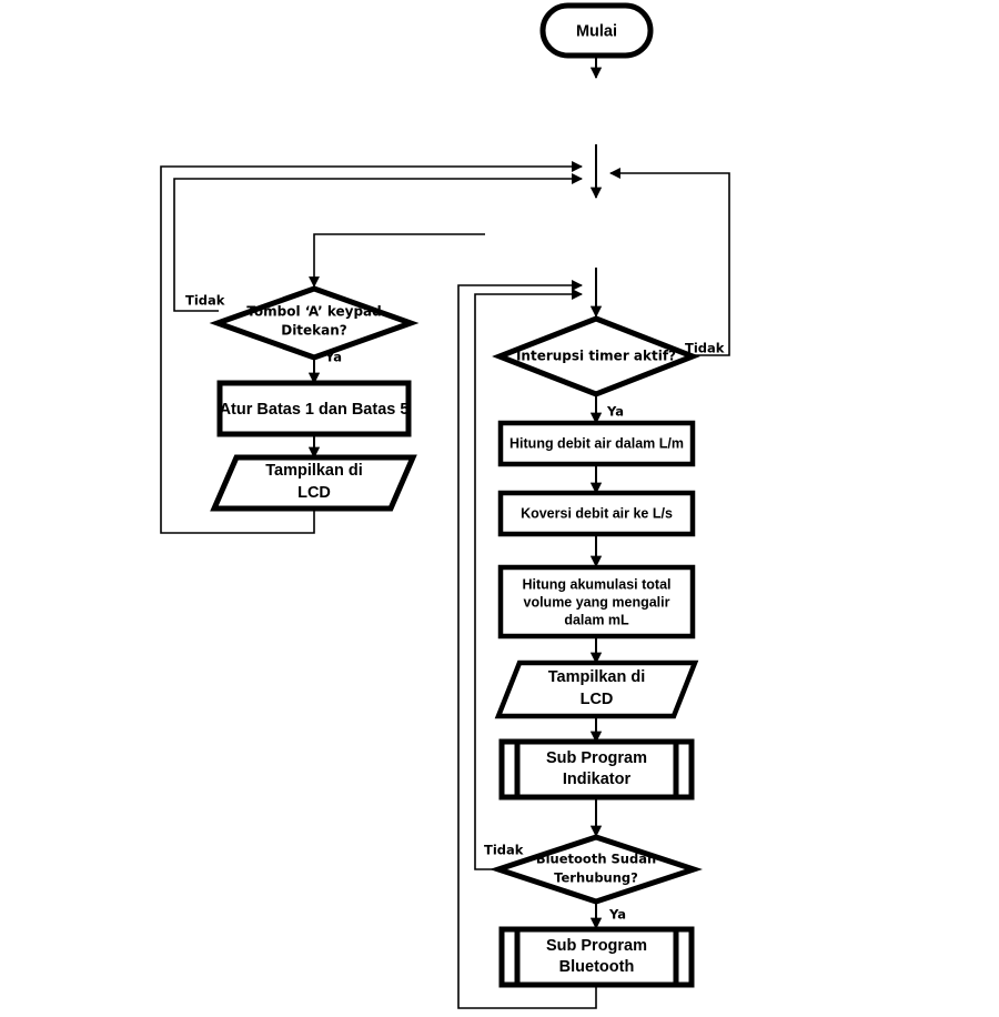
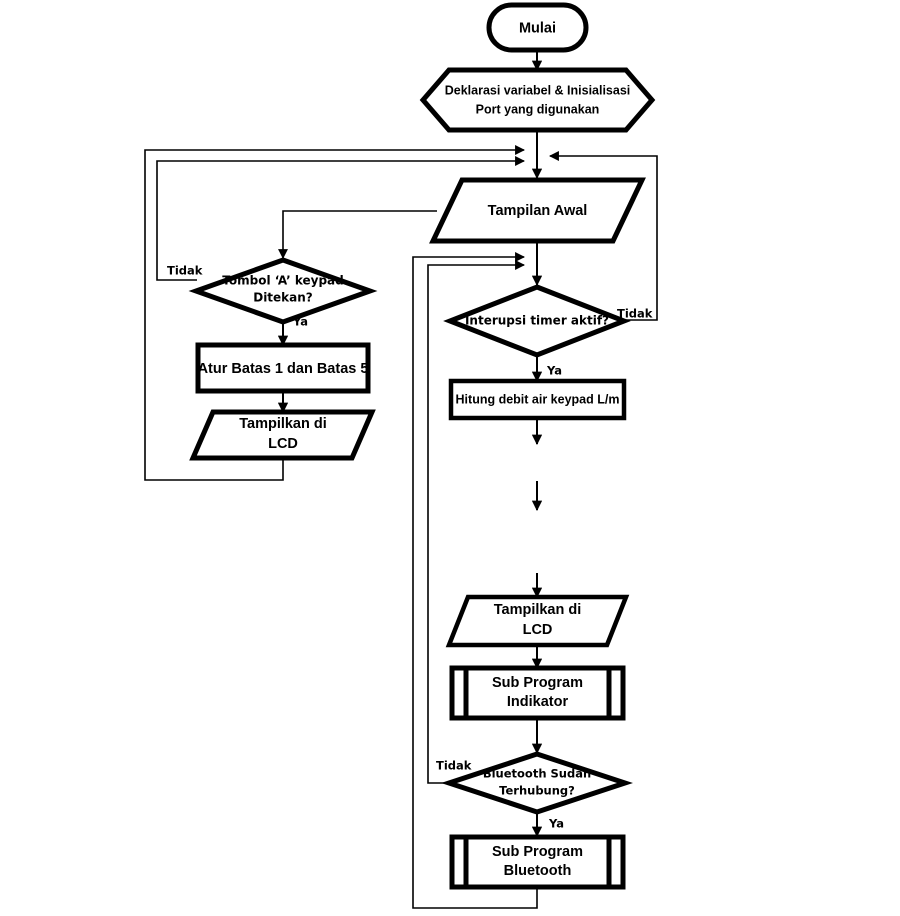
  Mulai
+ Deklarasi variabel & Inisialisasi
+ Port yang digunakan
+ Tampilan Awal
  Tombol ‘A’ keypad
  Ditekan?
  Atur Batas 1 dan Batas 5
  Tampilkan di
  LCD
  Interupsi timer aktif?
- Hitung debit air dalam L/m
+ Hitung debit air keypad L/m
- Koversi debit air ke L/s
- Hitung akumulasi total
- volume yang mengalir
- dalam mL
  Tampilkan di
  LCD
  Sub Program
  Indikator
  Bluetooth Sudah
  Terhubung?
  Sub Program
  Bluetooth
  Tidak
  Ya
  Tidak
  Ya
  Tidak
  Ya
